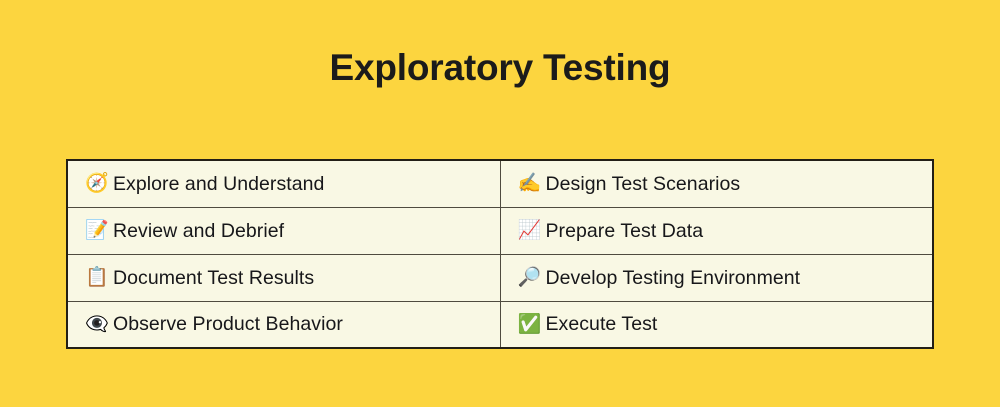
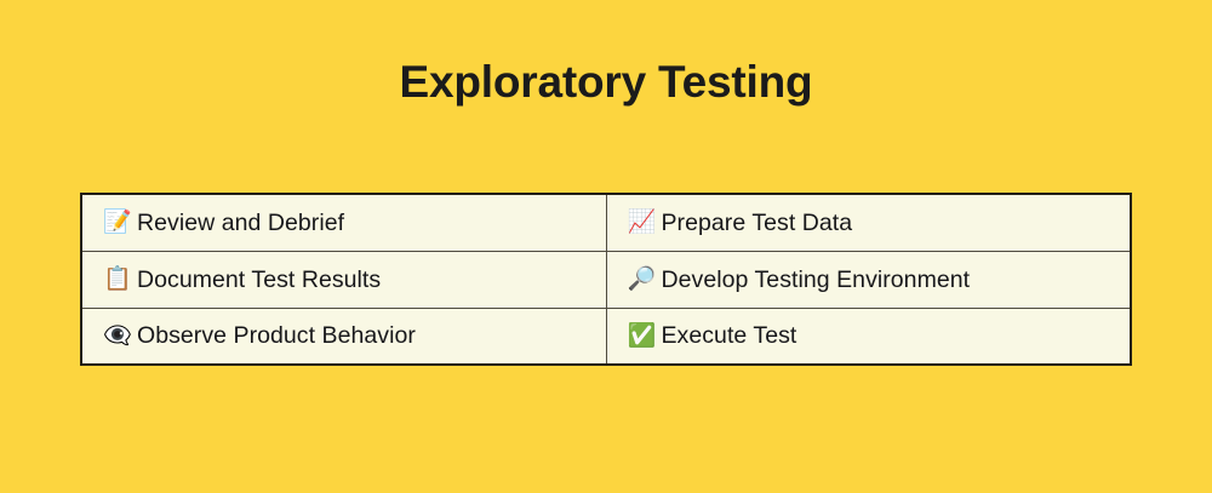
  Exploratory Testing
- 🧭 Explore and Understand	✍️ Design Test Scenarios
  📝 Review and Debrief	📈 Prepare Test Data
  📋 Document Test Results	🔎 Develop Testing Environment
  👁️‍🗨️ Observe Product Behavior	✅ Execute Test
